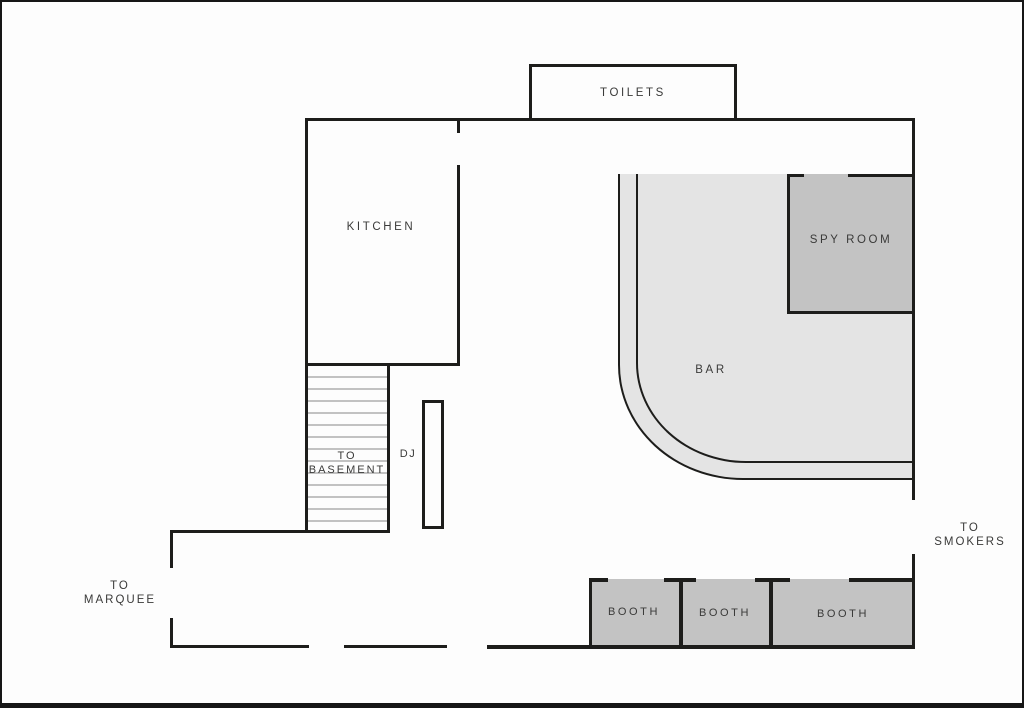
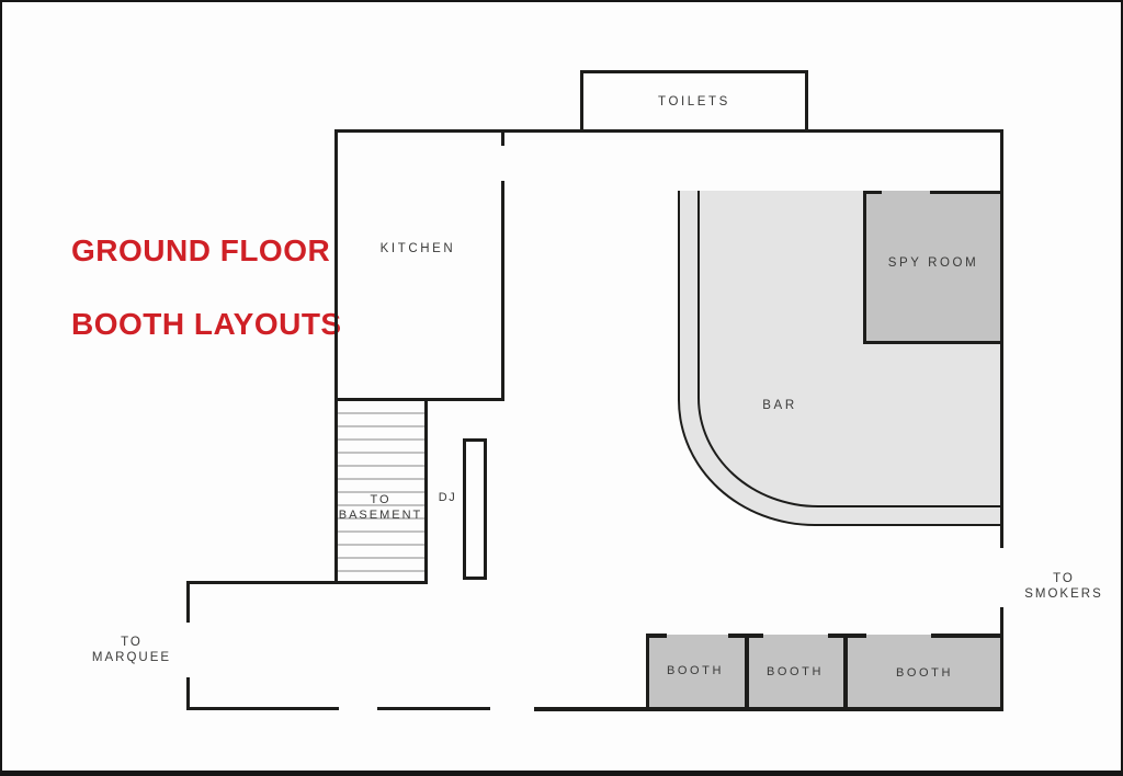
+ GROUND FLOOR
+ BOOTH LAYOUTS
  TOILETS
  BAR
  SPY ROOM
  KITCHEN
  TO
  BASEMENT
  DJ
  BOOTH
  BOOTH
  BOOTH
  TO
  SMOKERS
  TO
  MARQUEE
